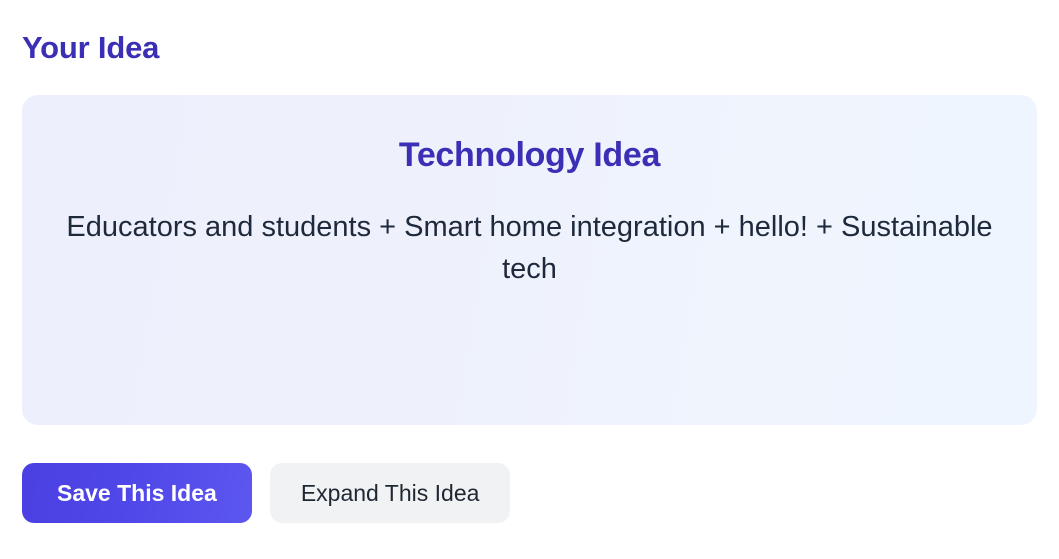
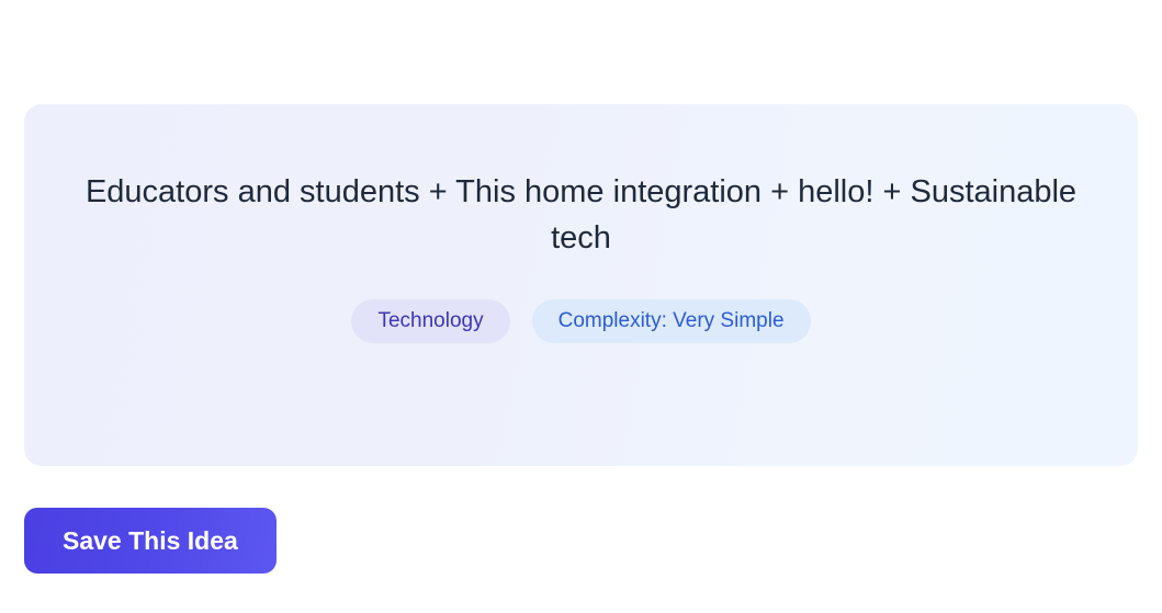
- Your Idea
- Technology Idea
- Educators and students + Smart home integration + hello! + Sustainable tech
+ Educators and students + This home integration + hello! + Sustainable tech
+ Technology
+ Complexity: Very Simple
  Save This Idea
- Expand This Idea
